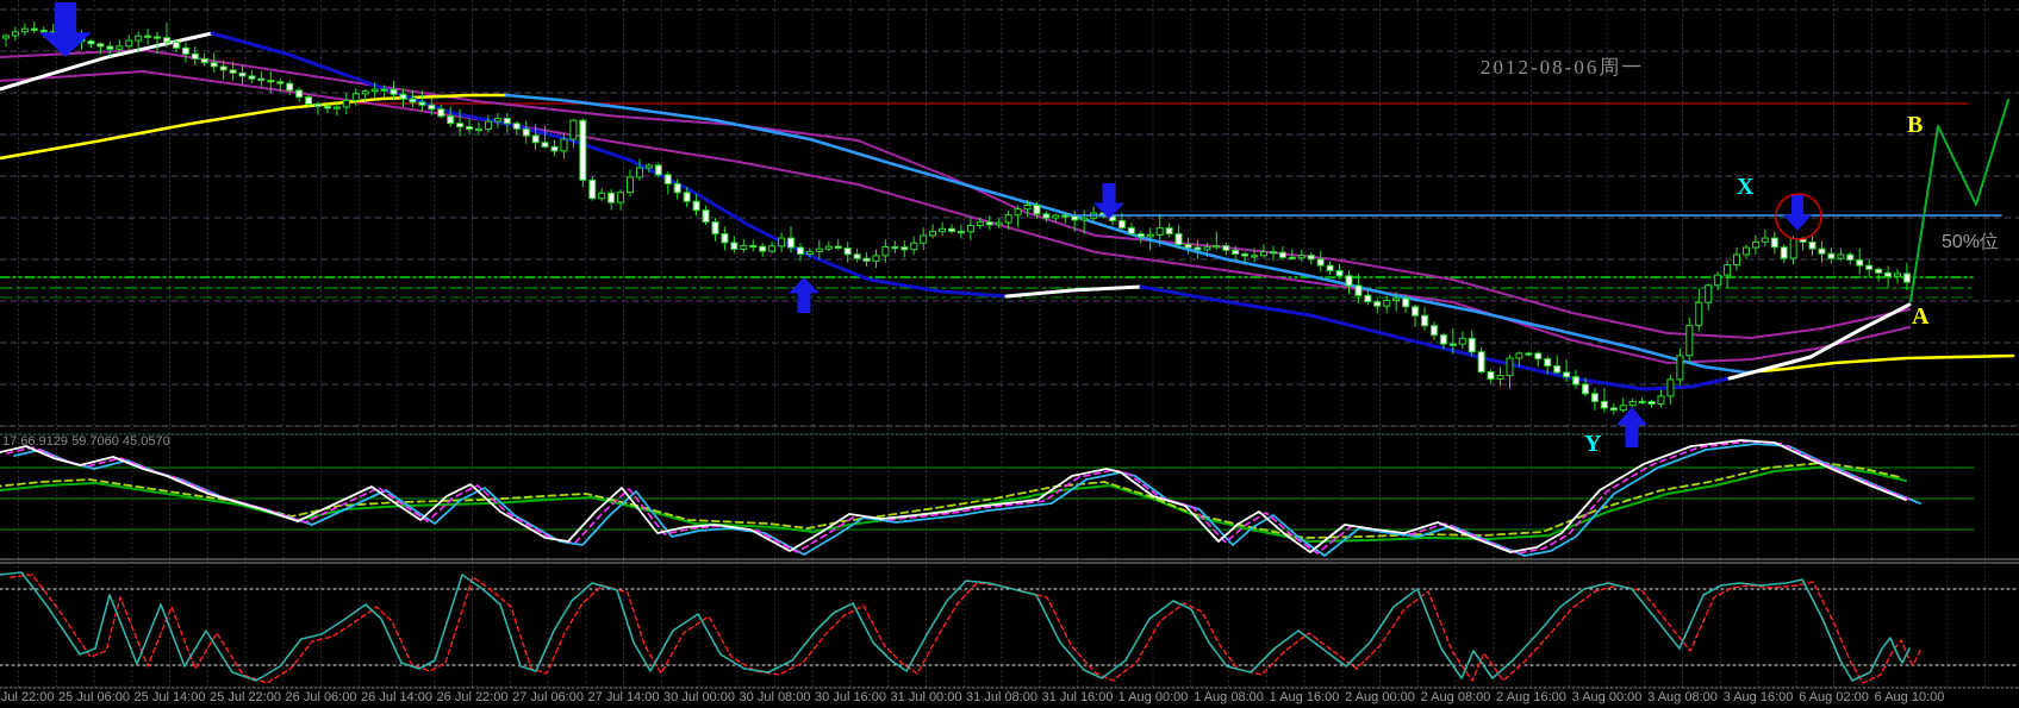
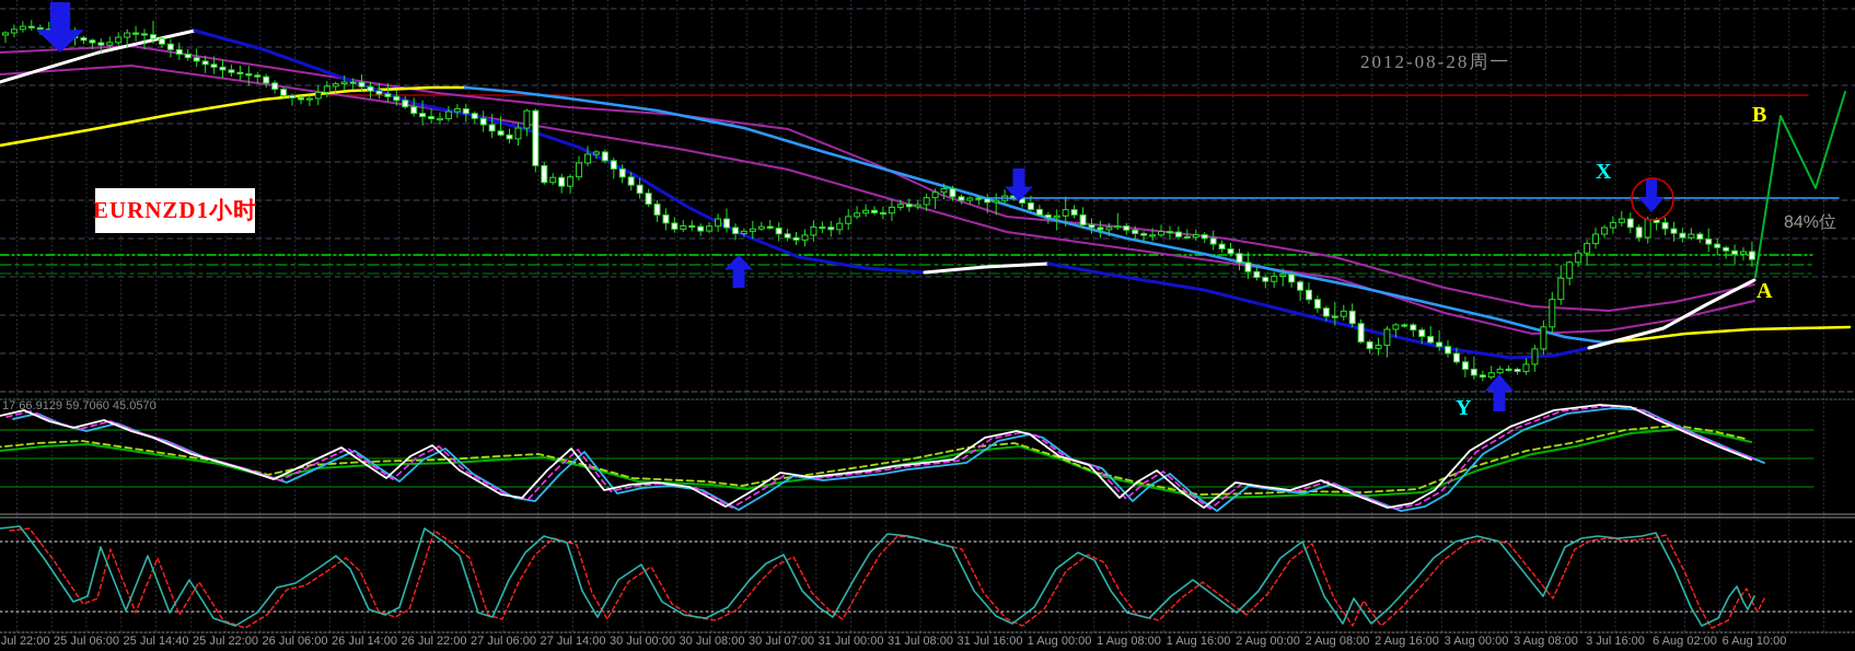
+ EURNZD1小时
- 2012-08-06周一
+ 2012-08-28周一
  X
  Y
  A
  B
- 50%位
+ 84%位
  17 66.9129 59.7060 45.0570
  Jul 22:00
  25 Jul 06:00
- 25 Jul 14:00
+ 25 Jul 14:40
  25 Jul 22:00
  26 Jul 06:00
  26 Jul 14:00
  26 Jul 22:00
  27 Jul 06:00
  27 Jul 14:00
  30 Jul 00:00
  30 Jul 08:00
- 30 Jul 16:00
+ 30 Jul 07:00
  31 Jul 00:00
  31 Jul 08:00
  31 Jul 16:00
  1 Aug 00:00
  1 Aug 08:00
  1 Aug 16:00
  2 Aug 00:00
  2 Aug 08:00
  2 Aug 16:00
  3 Aug 00:00
  3 Aug 08:00
- 3 Aug 16:00
+ 3 Jul 16:00
  6 Aug 02:00
  6 Aug 10:00
